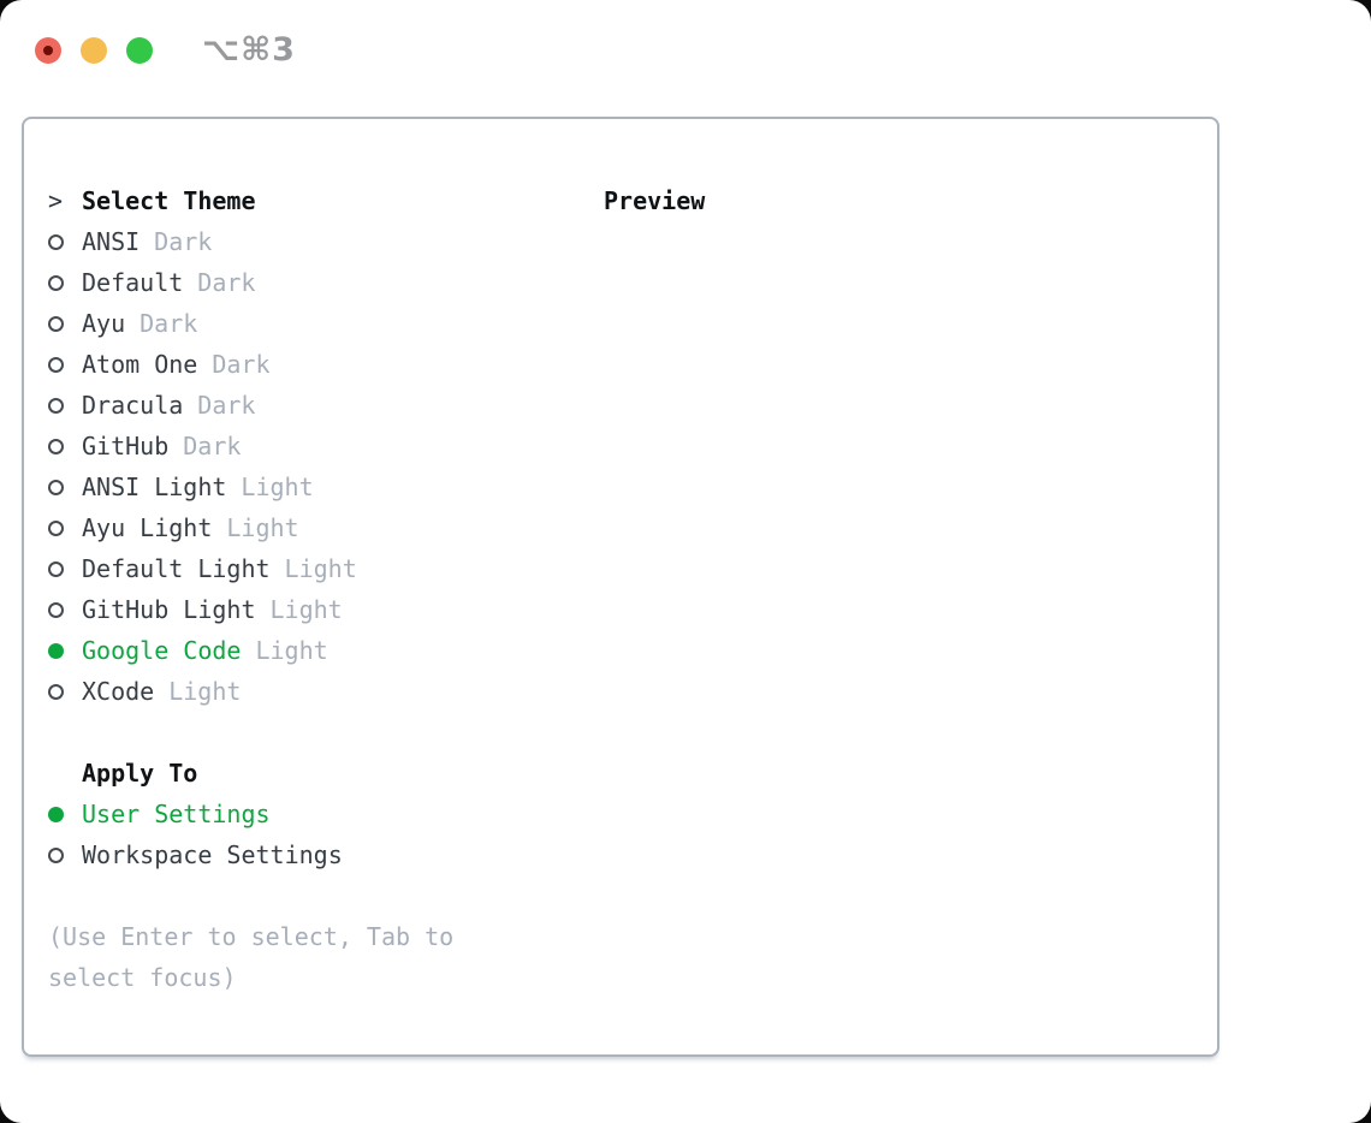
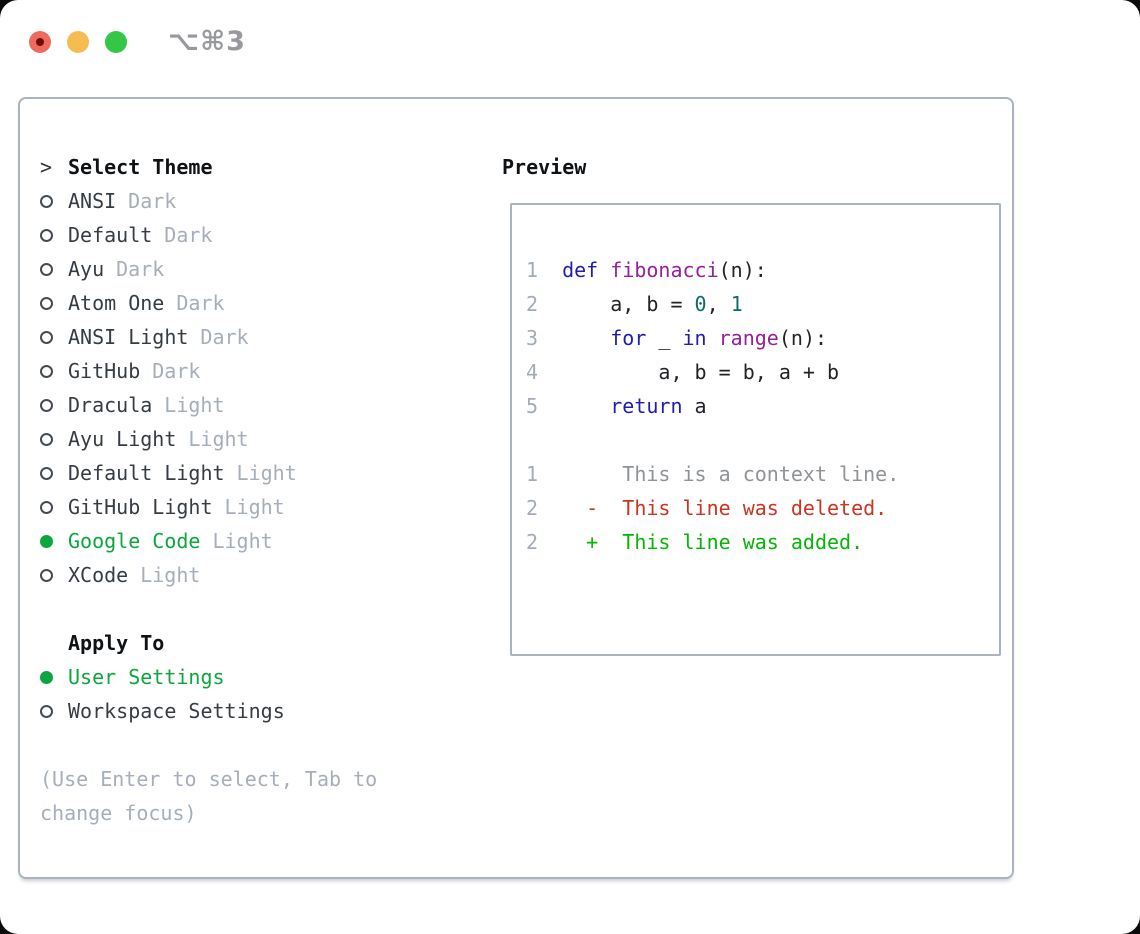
  ⌥⌘3
  >
  Select Theme
  ANSI
  Dark
  Default
  Dark
  Ayu
  Dark
  Atom One
  Dark
- Dracula
+ ANSI Light
  Dark
  GitHub
  Dark
- ANSI Light
+ Dracula
  Light
  Ayu Light
  Light
  Default Light
  Light
  GitHub Light
  Light
  Google Code
  Light
  XCode
  Light
  Apply To
  User Settings
  Workspace Settings
- (Use Enter to select, Tab to select focus)
+ (Use Enter to select, Tab to change focus)
  Preview
+ 1 def fibonacci(n):
+ 2 a, b = 0, 1
+ 3 for _ in range(n):
+ 4 a, b = b, a + b
+ 5 return a
+ 1 This is a context line.
+ 2 - This line was deleted.
+ 2 + This line was added.
